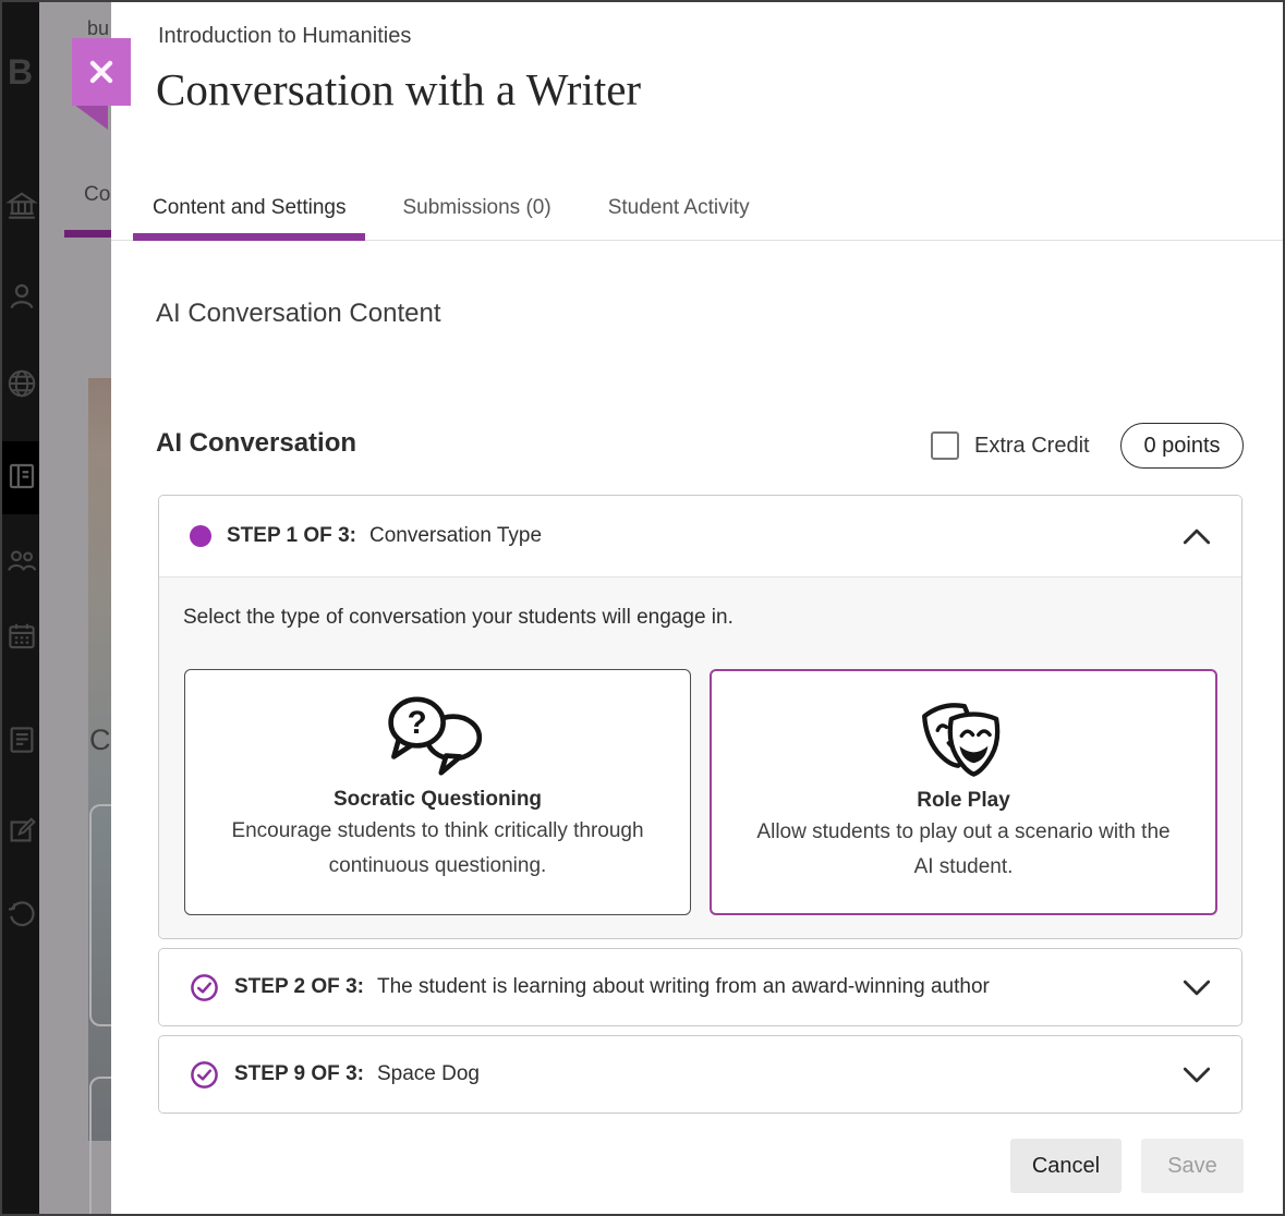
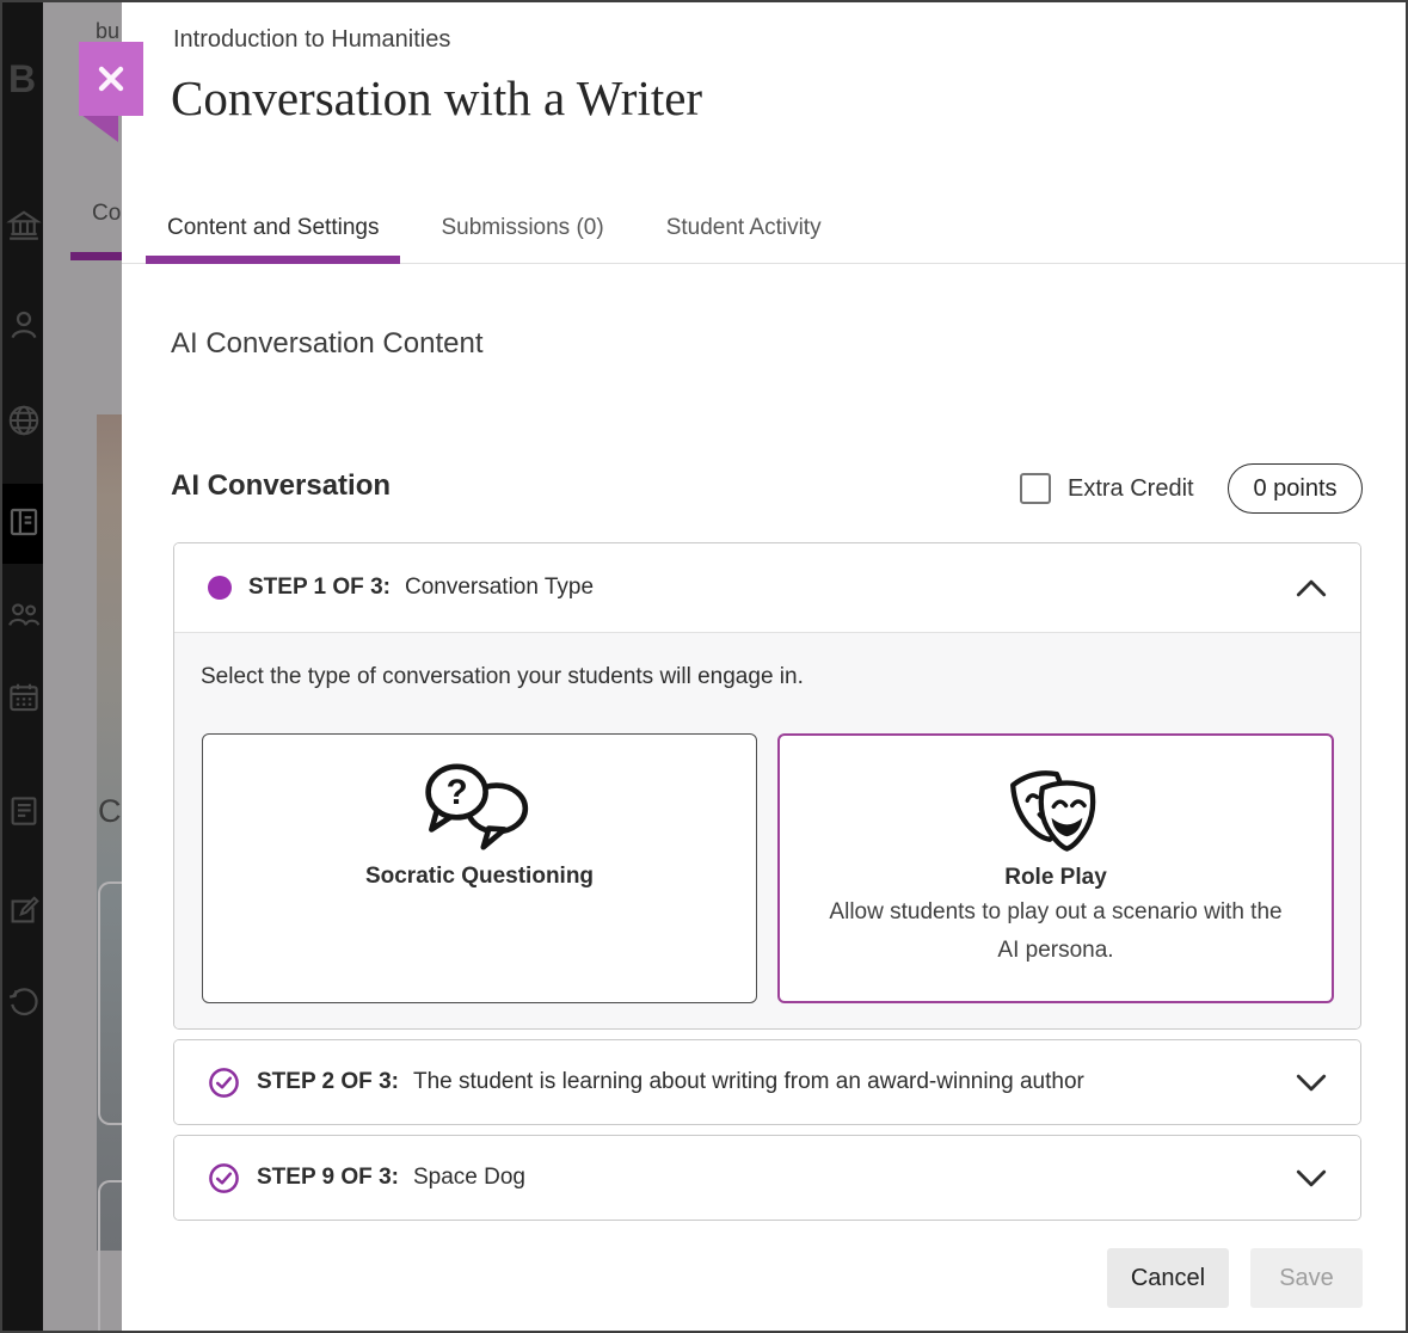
  B
  bu
  Co
  C
  Introduction to Humanities
  Conversation with a Writer
  Content and Settings
  Submissions (0)
  Student Activity
  AI Conversation Content
  AI Conversation
  Extra Credit
  0 points
  STEP 1 OF 3:
  Conversation Type
  Select the type of conversation your students will engage in.
  ?
  Socratic Questioning
- Encourage students to think critically through continuous questioning.
  Role Play
- Allow students to play out a scenario with the AI student.
+ Allow students to play out a scenario with the AI persona.
  STEP 2 OF 3:
  The student is learning about writing from an award-winning author
  STEP 9 OF 3:
  Space Dog
  Cancel
  Save
